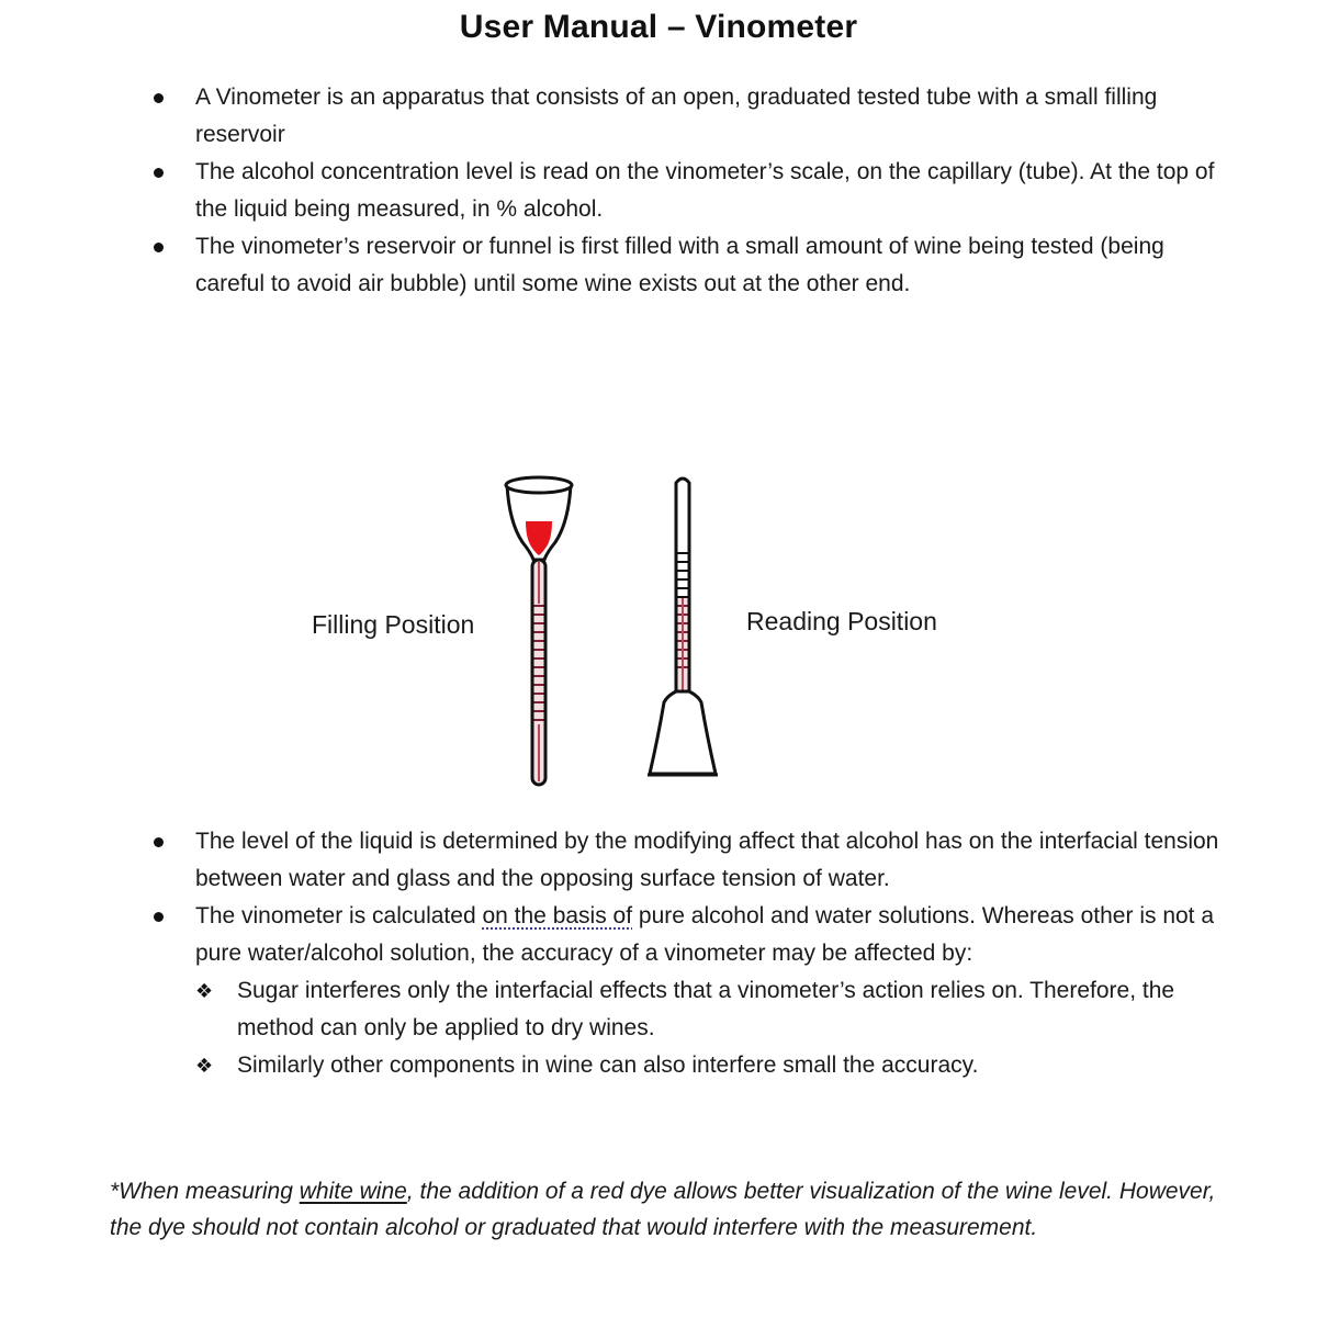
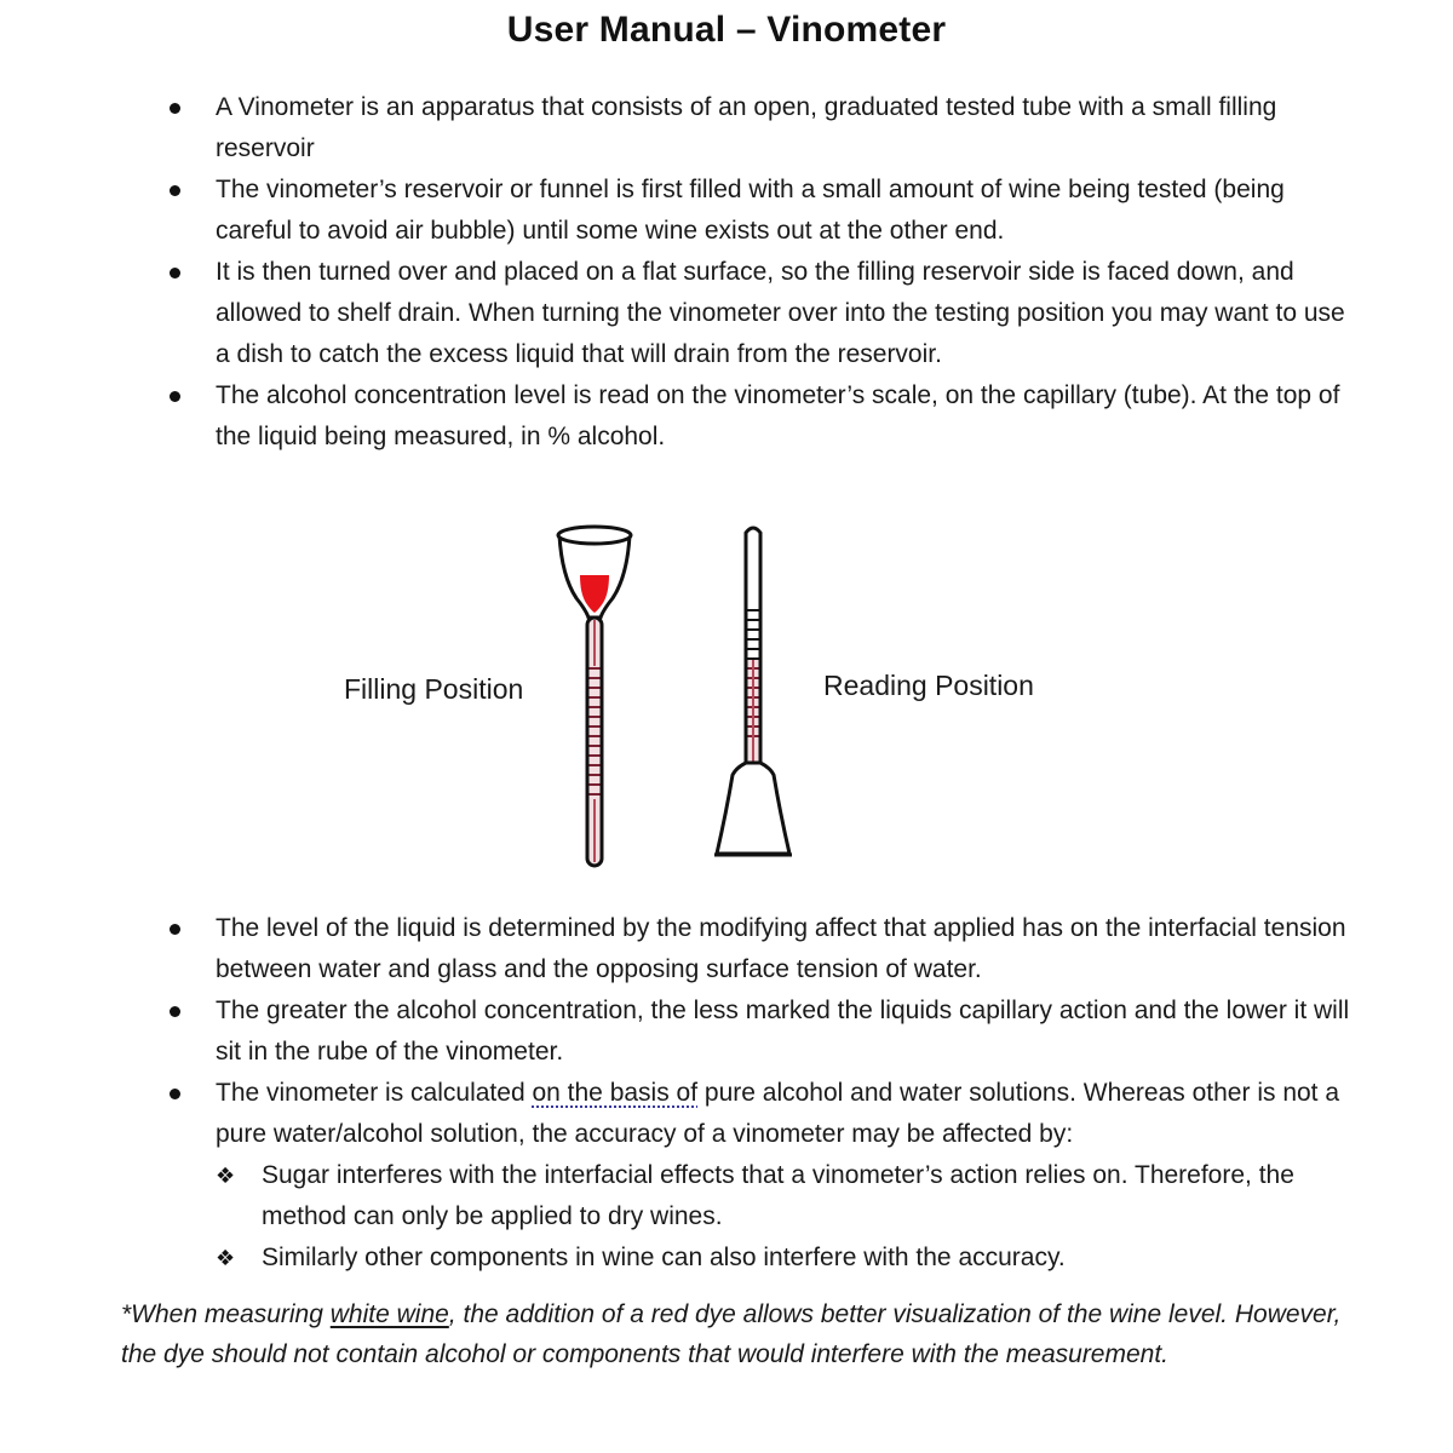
  User Manual – Vinometer
  A Vinometer is an apparatus that consists of an open, graduated tested tube with a small filling reservoir
- The alcohol concentration level is read on the vinometer’s scale, on the capillary (tube). At the top of the liquid being measured, in % alcohol.
+ The vinometer’s reservoir or funnel is first filled with a small amount of wine being tested (being careful to avoid air bubble) until some wine exists out at the other end.
+ It is then turned over and placed on a flat surface, so the filling reservoir side is faced down, and allowed to shelf drain. When turning the vinometer over into the testing position you may want to use a dish to catch the excess liquid that will drain from the reservoir.
- The vinometer’s reservoir or funnel is first filled with a small amount of wine being tested (being careful to avoid air bubble) until some wine exists out at the other end.
+ The alcohol concentration level is read on the vinometer’s scale, on the capillary (tube). At the top of the liquid being measured, in % alcohol.
  Filling Position
  Reading Position
- The level of the liquid is determined by the modifying affect that alcohol has on the interfacial tension between water and glass and the opposing surface tension of water.
+ The level of the liquid is determined by the modifying affect that applied has on the interfacial tension between water and glass and the opposing surface tension of water.
+ The greater the alcohol concentration, the less marked the liquids capillary action and the lower it will sit in the rube of the vinometer.
  The vinometer is calculated on the basis of pure alcohol and water solutions. Whereas other is not a pure water/alcohol solution, the accuracy of a vinometer may be affected by:
  ❖
- Sugar interferes only the interfacial effects that a vinometer’s action relies on. Therefore, the method can only be applied to dry wines.
+ Sugar interferes with the interfacial effects that a vinometer’s action relies on. Therefore, the method can only be applied to dry wines.
  ❖
- Similarly other components in wine can also interfere small the accuracy.
+ Similarly other components in wine can also interfere with the accuracy.
- *When measuring white wine, the addition of a red dye allows better visualization of the wine level. However, the dye should not contain alcohol or graduated that would interfere with the measurement.
+ *When measuring white wine, the addition of a red dye allows better visualization of the wine level. However, the dye should not contain alcohol or components that would interfere with the measurement.
